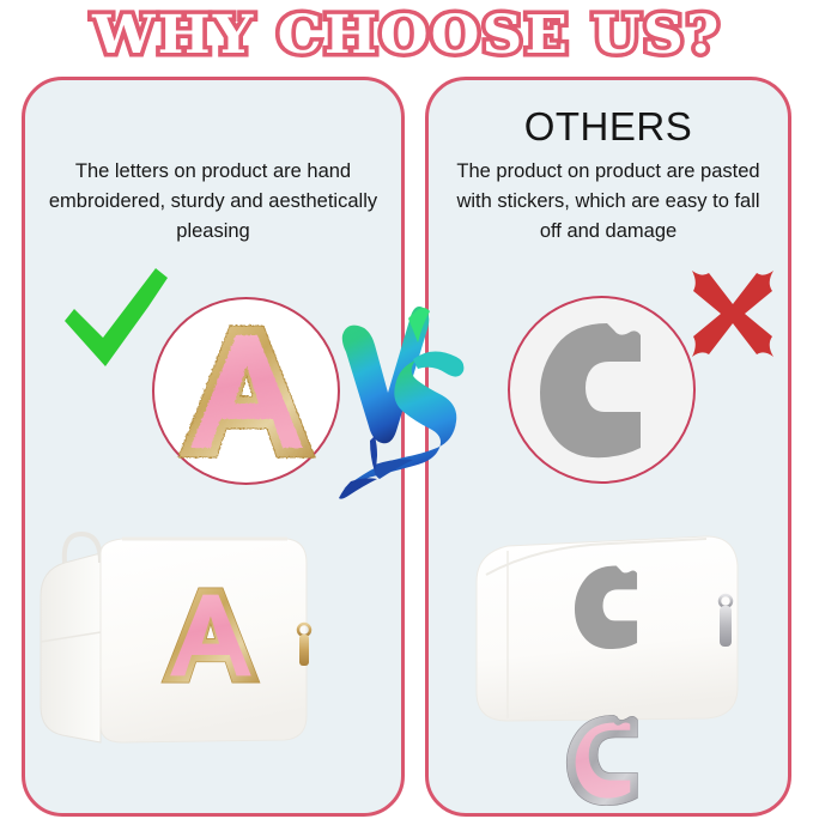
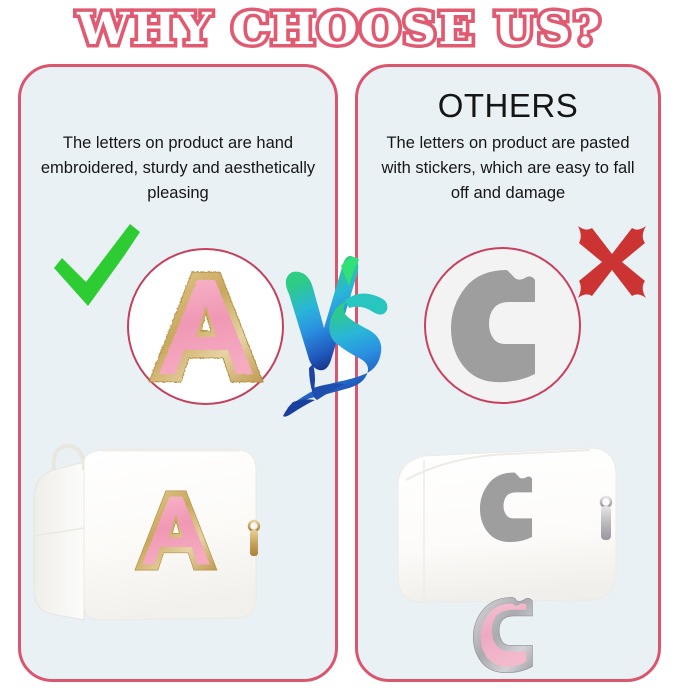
  WHY CHOOSE US?
  The letters on product are hand embroidered, sturdy and aesthetically pleasing
  OTHERS
- The product on product are pasted with stickers, which are easy to fall off and damage
+ The letters on product are pasted with stickers, which are easy to fall off and damage
